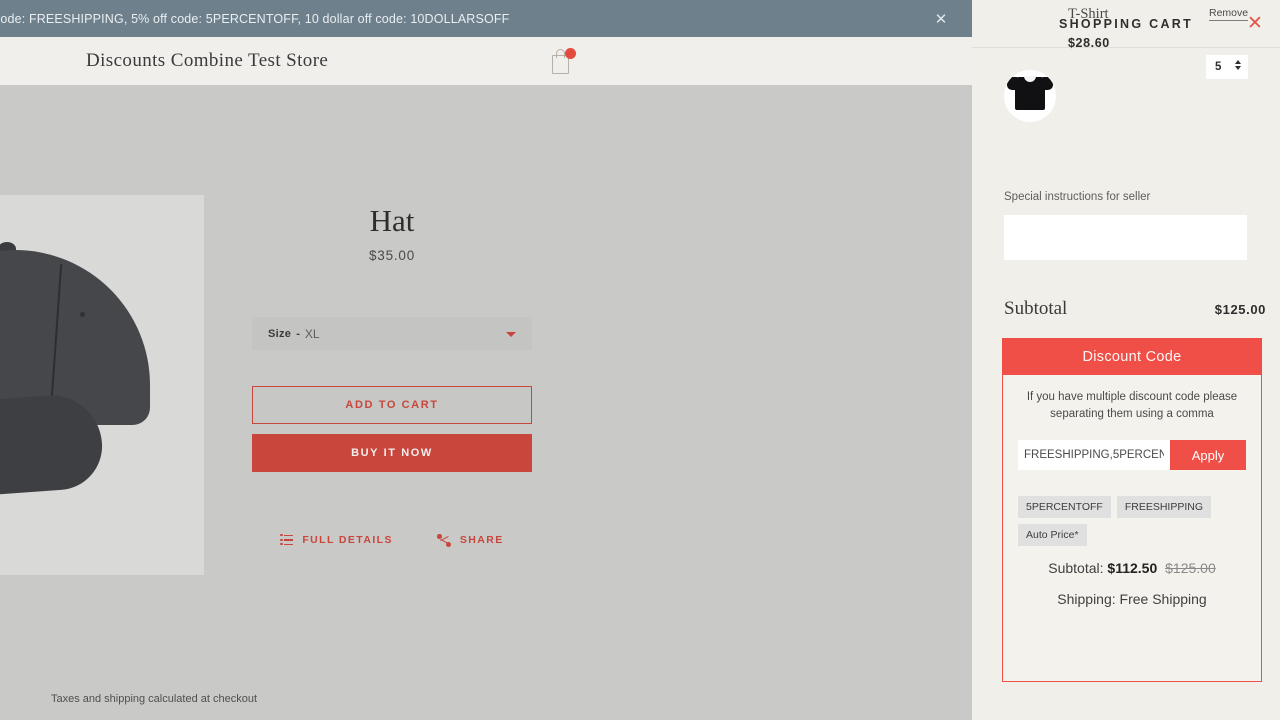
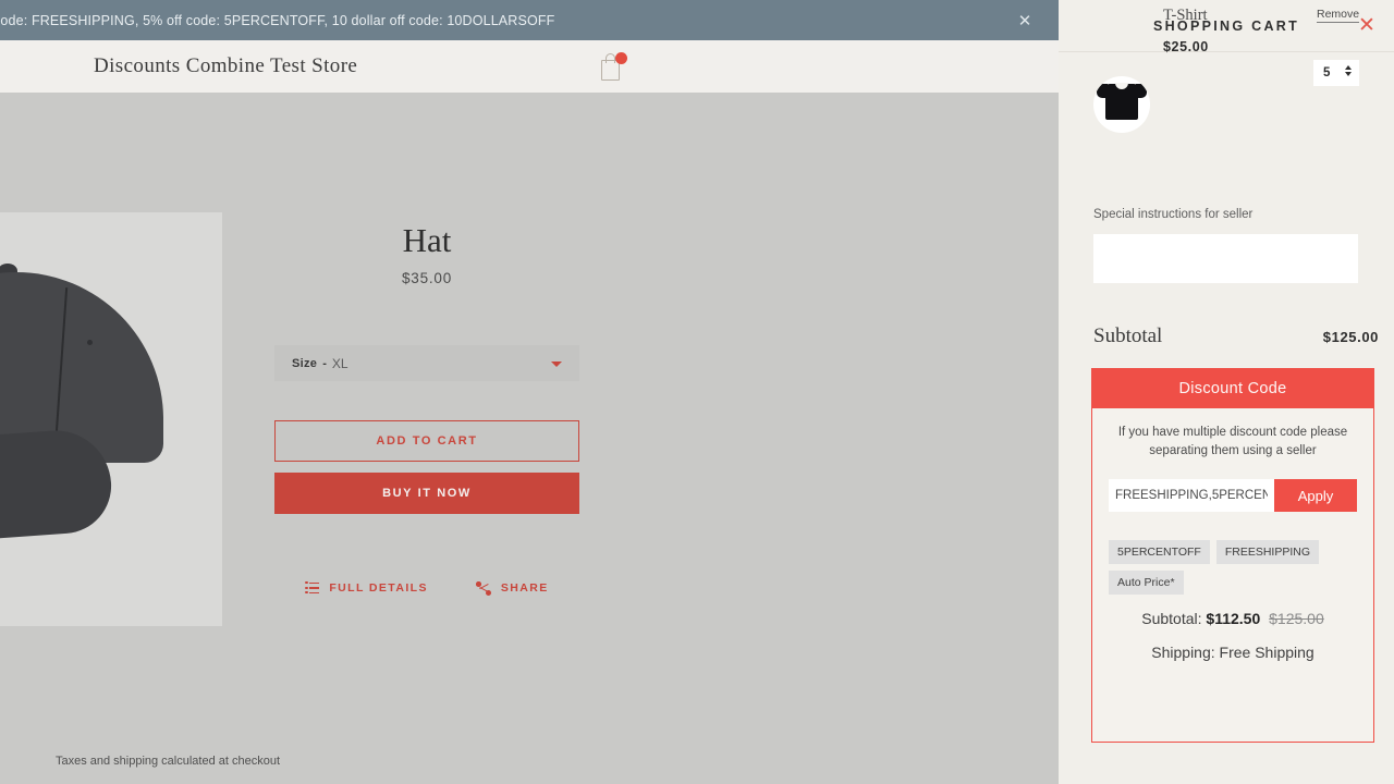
  ode: FREESHIPPING, 5% off code: 5PERCENTOFF, 10 dollar off code: 10DOLLARSOFF
  ✕
  Discounts Combine Test Store
  Hat
  $35.00
  Size
  -
  XL
  ADD TO CART
  BUY IT NOW
  FULL DETAILS
  SHARE
  SHOPPING CART
  ✕
  T-Shirt
- $28.60
+ $25.00
  Remove
  5
  Special instructions for seller
  Subtotal
  $125.00
  Discount Code
- If you have multiple discount code please separating them using a comma
+ If you have multiple discount code please separating them using a seller
  FREESHIPPING,5PERCEN
  Apply
  5PERCENTOFF
  FREESHIPPING
  Auto Price*
  Subtotal: $112.50 $125.00
  Shipping: Free Shipping
  Taxes and shipping calculated at checkout
